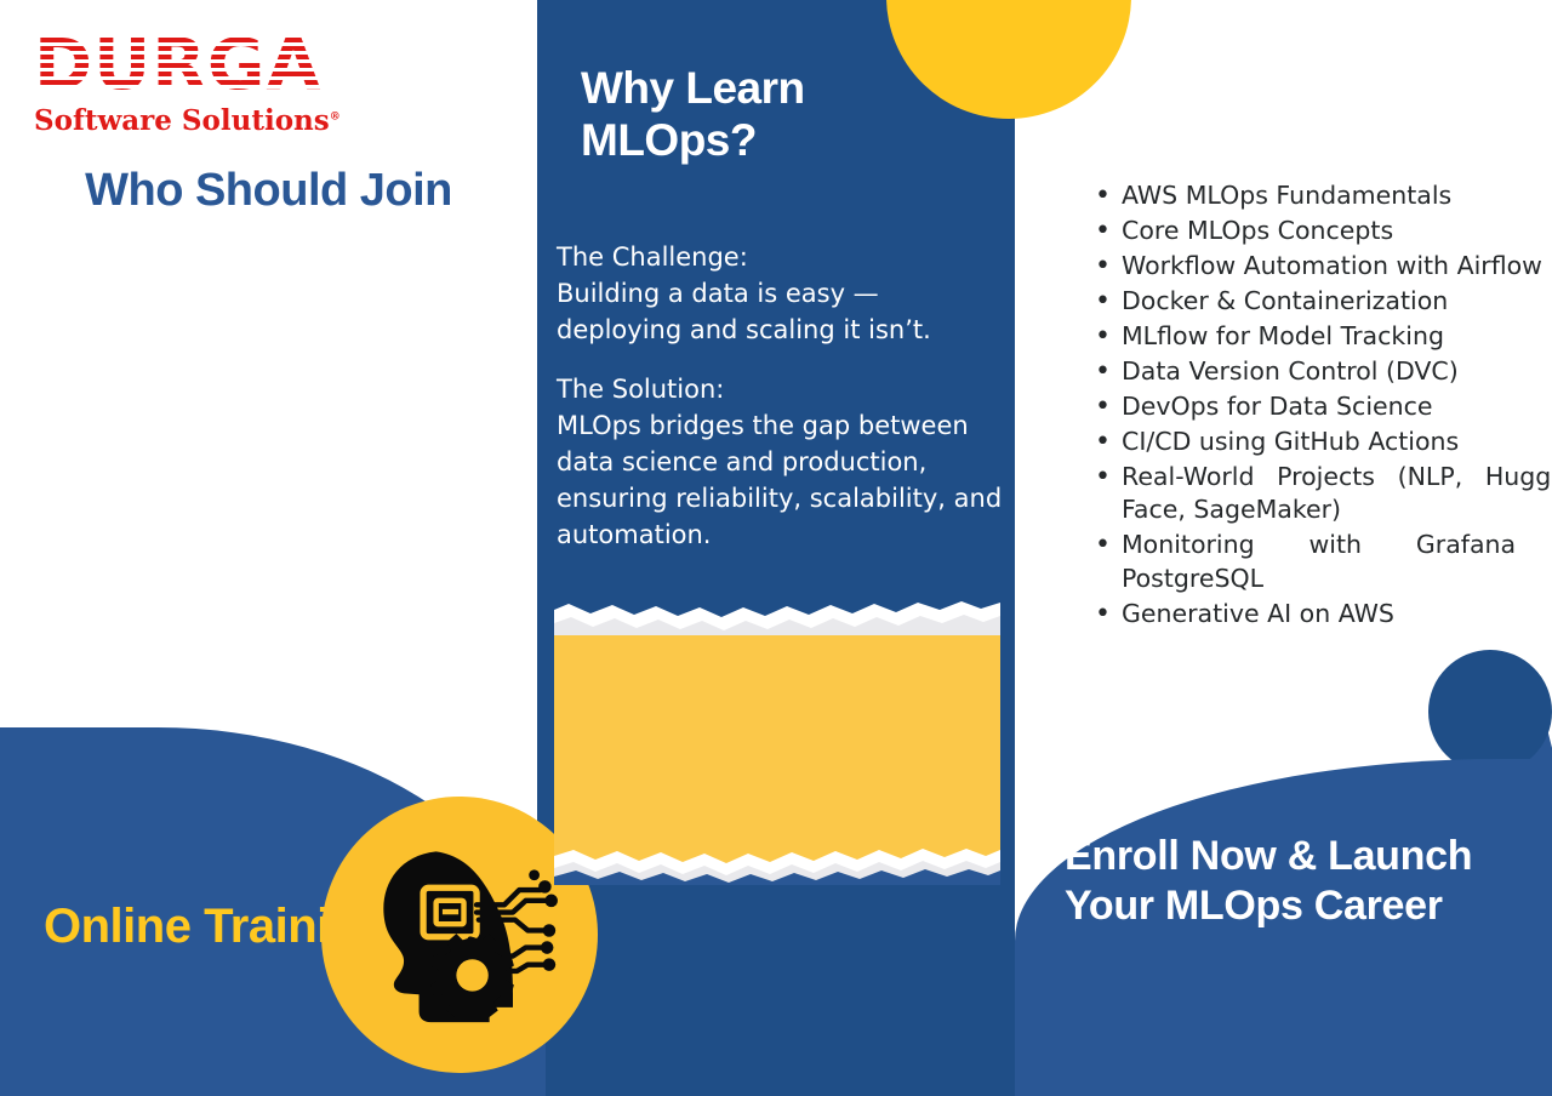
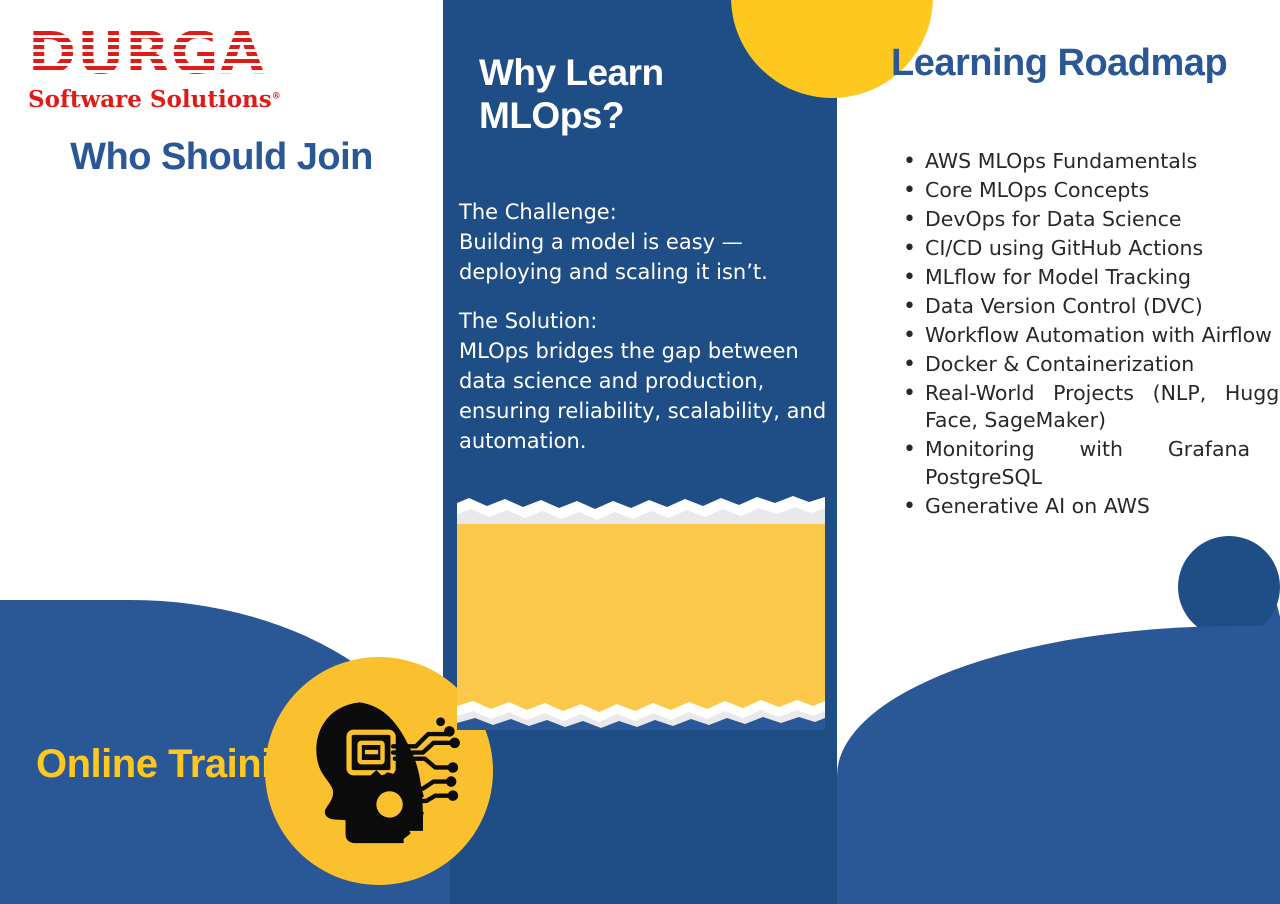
  Software Solutions®
  Who Should Join
  Online Train
  Why Learn MLOps?
  The Challenge:
- Building a data is easy — deploying and scaling it isn’t.
+ Building a model is easy — deploying and scaling it isn’t.
  The Solution:
  MLOps bridges the gap between data science and production, ensuring reliability, scalability, and automation.
+ Learning Roadmap
  AWS MLOps Fundamentals
  Core MLOps Concepts
- Workflow Automation with Airflow
+ DevOps for Data Science
- Docker & Containerization
+ CI/CD using GitHub Actions
  MLflow for Model Tracking
  Data Version Control (DVC)
- DevOps for Data Science
+ Workflow Automation with Airflow
- CI/CD using GitHub Actions
+ Docker & Containerization
  Real-World Projects (NLP, Hugg Face, SageMaker)
  Monitoring with Grafana PostgreSQL
  Generative AI on AWS
- Enroll Now & Launch Your MLOps Career
